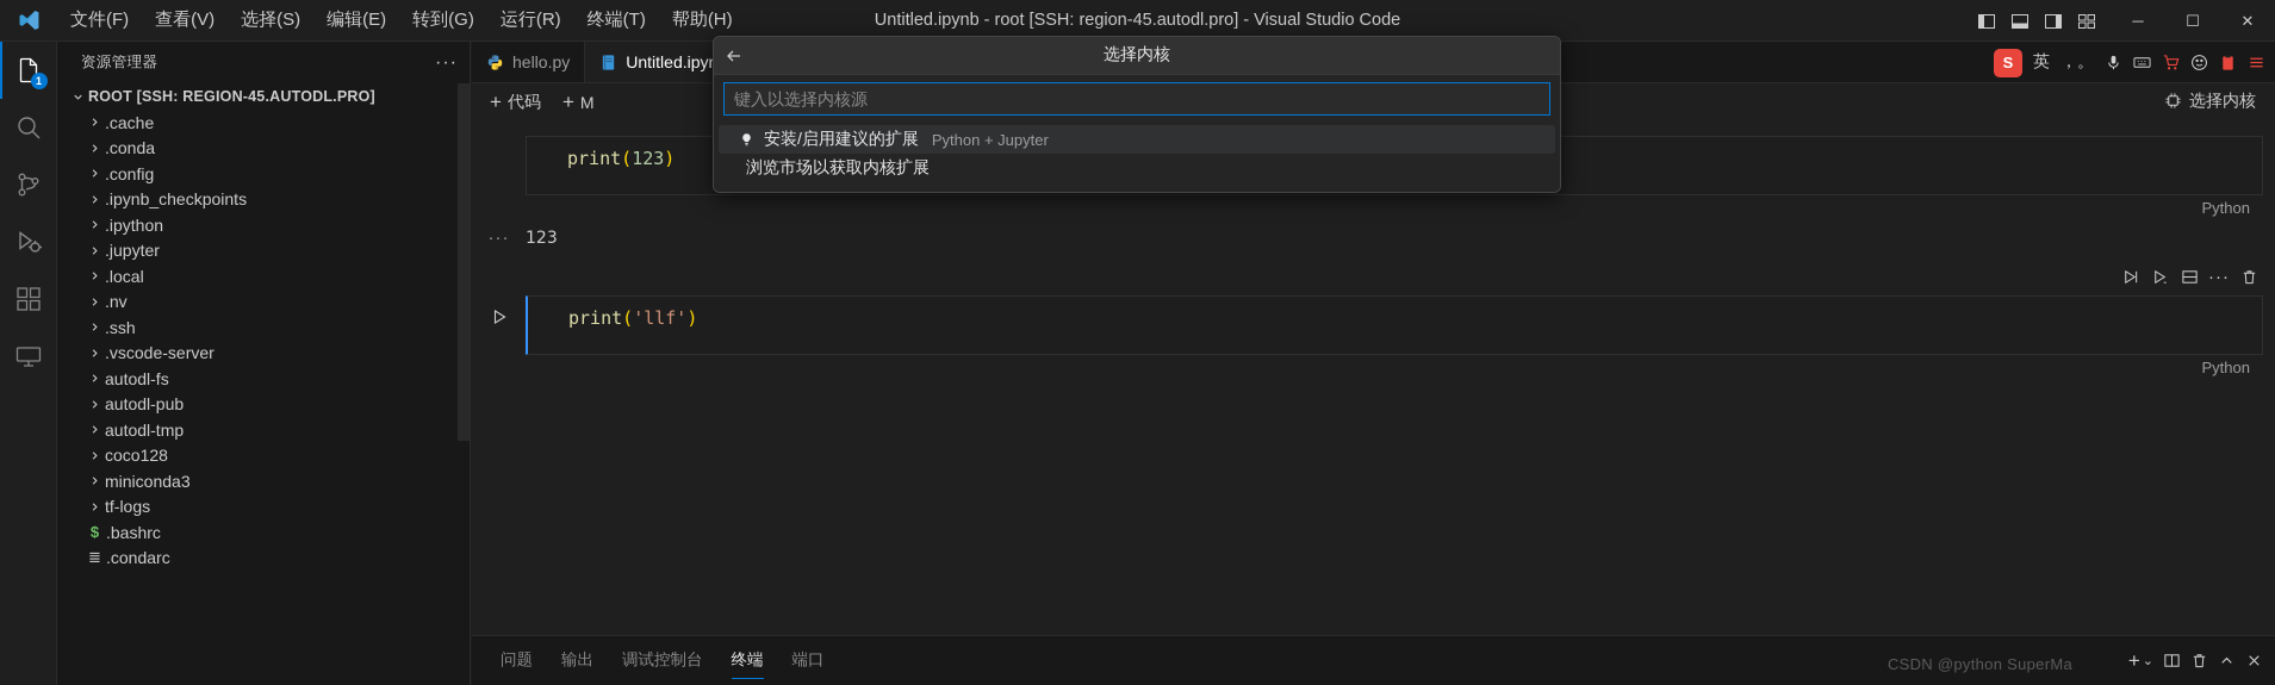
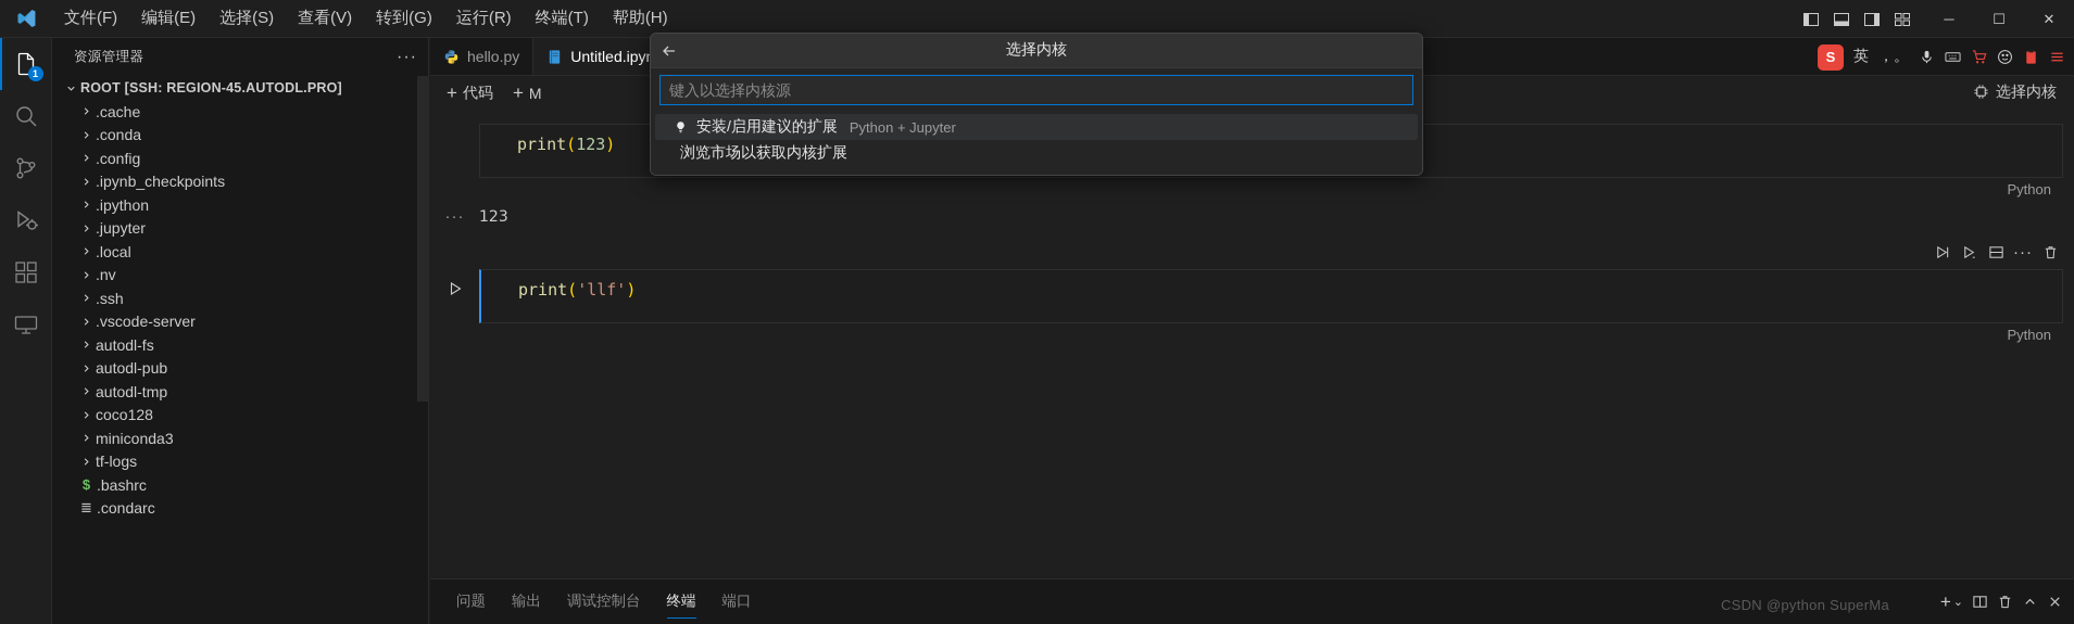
  文件(F)
- 查看(V)
+ 编辑(E)
  选择(S)
- 编辑(E)
+ 查看(V)
  转到(G)
  运行(R)
  终端(T)
  帮助(H)
- Untitled.ipynb - root [SSH: region-45.autodl.pro] - Visual Studio Code
  ─
  ☐
  ✕
  1
  资源管理器
  ···
  ROOT [SSH: REGION-45.AUTODL.PRO]
  .cache
  .conda
  .config
  .ipynb_checkpoints
  .ipython
  .jupyter
  .local
  .nv
  .ssh
  .vscode-server
  autodl-fs
  autodl-pub
  autodl-tmp
  coco128
  miniconda3
  tf-logs
  $
  .bashrc
  ≣
  .condarc
  hello.py
  Untitled.ipy
  S
  英
  ，。
  +
  代码
  +
  M
  选择内核
  print(123)
  Python
  ···
  123
  ···
  print('llf')
  Python
  问题
  输出
  调试控制台
  终端
  端口
  CSDN @python SuperMa
  +
  ⌄
  选择内核
  键入以选择内核源
  安装/启用建议的扩展
  Python + Jupyter
  浏览市场以获取内核扩展
